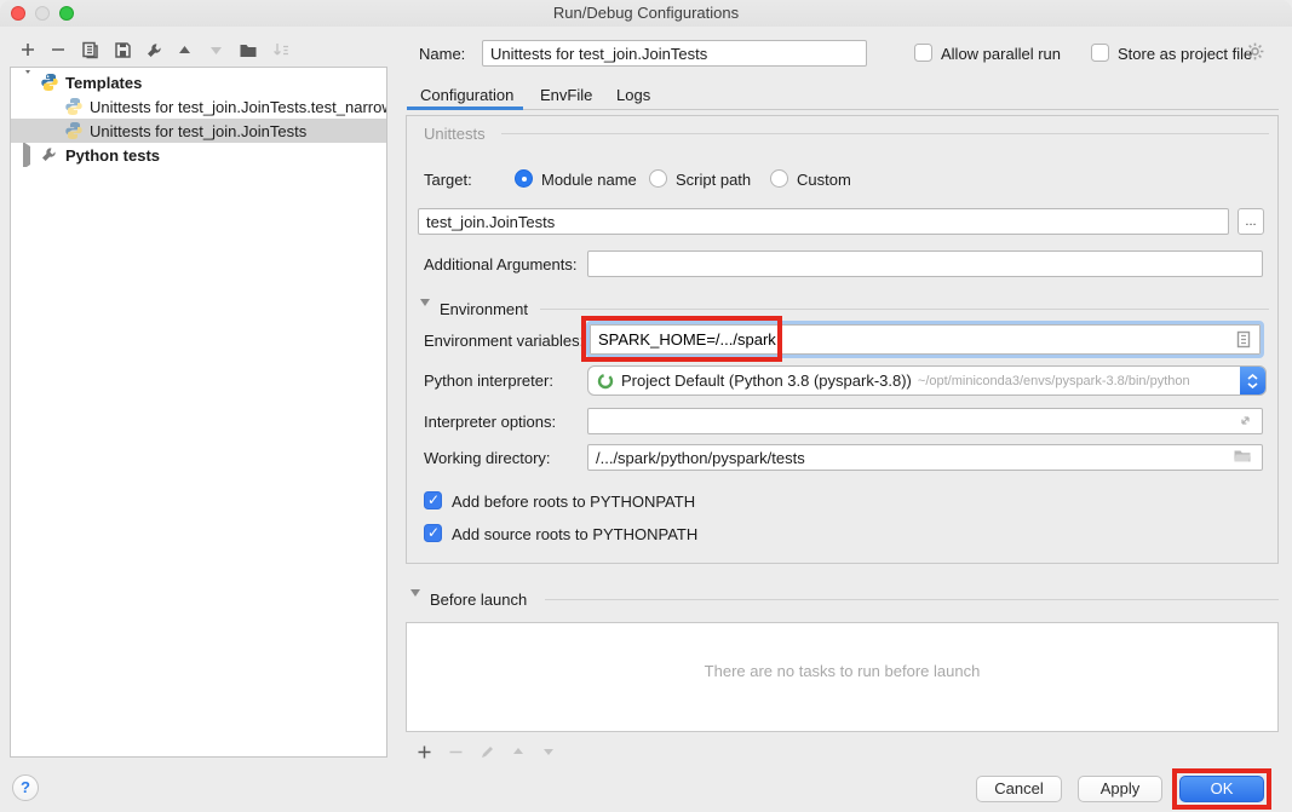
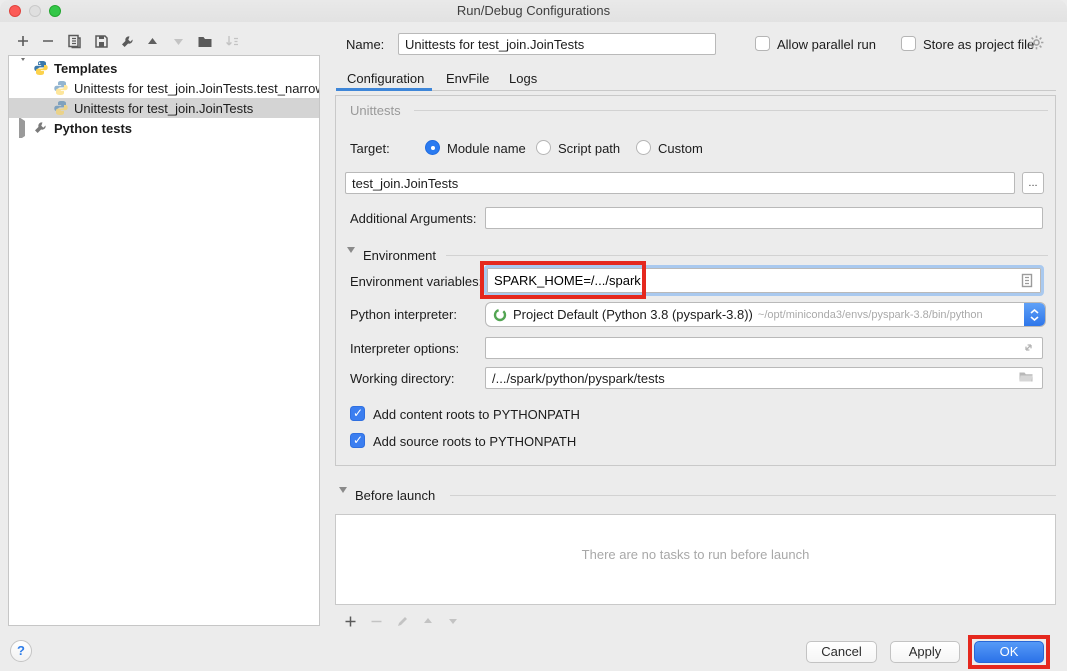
  Run/Debug Configurations
  Templates
  Unittests for test_join.JoinTests.test_narro
  Unittests for test_join.JoinTests
  Python tests
  Name:
  Unittests for test_join.JoinTests
  Allow parallel run
  Store as project file
  Configuration
  EnvFile
  Logs
  Unittests
  Target:
  Module name
  Script path
  Custom
  test_join.JoinTests
  ...
  Additional Arguments:
  Environment
  Environment variables:
  SPARK_HOME=/.../spark
  Python interpreter:
  Project Default (Python 3.8 (pyspark-3.8))
  ~/opt/miniconda3/envs/pyspark-3.8/bin/python
  Interpreter options:
  Working directory:
  /.../spark/python/pyspark/tests
- Add before roots to PYTHONPATH
+ Add content roots to PYTHONPATH
  Add source roots to PYTHONPATH
  Before launch
  There are no tasks to run before launch
  ?
  Cancel
  Apply
  OK
